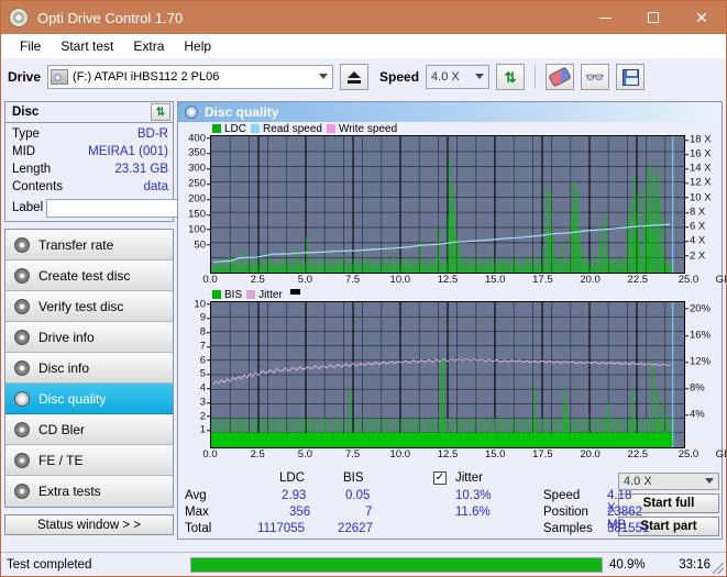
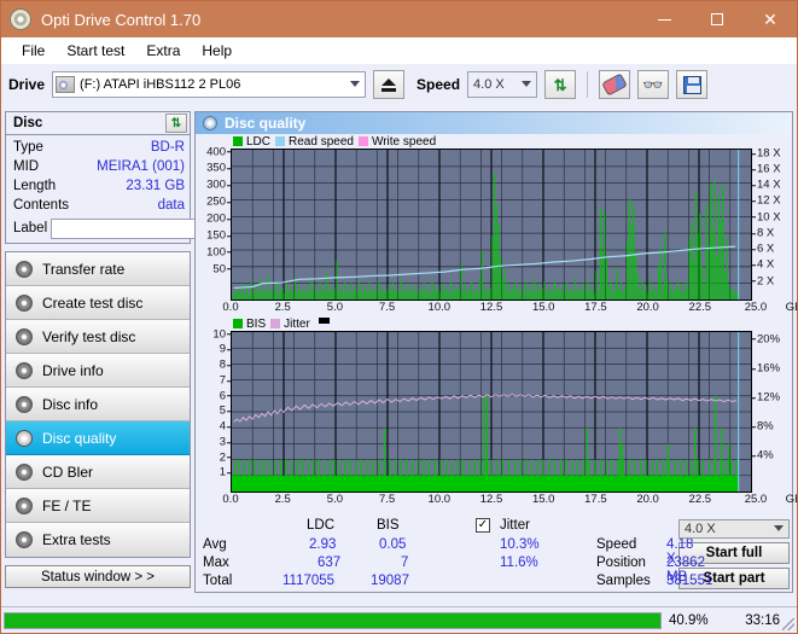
  Opti Drive Control 1.70
  ✕
  File
  Start test
  Extra
  Help
  Drive
  (F:) ATAPI iHBS112 2 PL06
  Speed
  4.0 X
  ⇅
  👓
  Disc
  ⇅
  Type
  BD-R
  MID
  MEIRA1 (001)
  Length
  23.31 GB
  Contents
  data
  Label
  Transfer rate
  Create test disc
  Verify test disc
  Drive info
  Disc info
  Disc quality
  CD Bler
  FE / TE
  Extra tests
  Status window > >
  Disc quality
  LDC
  Read speed
  Write speed
  400
  350
  300
  250
  200
  150
  100
  50
  18 X
  16 X
  14 X
  12 X
  10 X
  8 X
  6 X
  4 X
  2 X
  0.0
  2.5
  5.0
  7.5
  10.0
  12.5
  15.0
  17.5
  20.0
  22.5
  25.0
  BIS
  Jitter
  10
  9
  8
  7
  6
  5
  4
  3
  2
  1
  20%
  16%
  12%
  8%
  4%
  0.0
  2.5
  5.0
  7.5
  10.0
  12.5
  15.0
  17.5
  20.0
  22.5
  25.0
  LDC
  BIS
  Avg
  Max
  Total
  2.93
  0.05
- 356
+ 637
  7
  1117055
- 22627
+ 19087
  ✓
  Jitter
  10.3%
  11.6%
  Speed
  4.18 X
  Position
  23862 MB
  Samples
  381551
  4.0 X
  Start full
  Start part
- Test completed
  40.9%
  33:16
